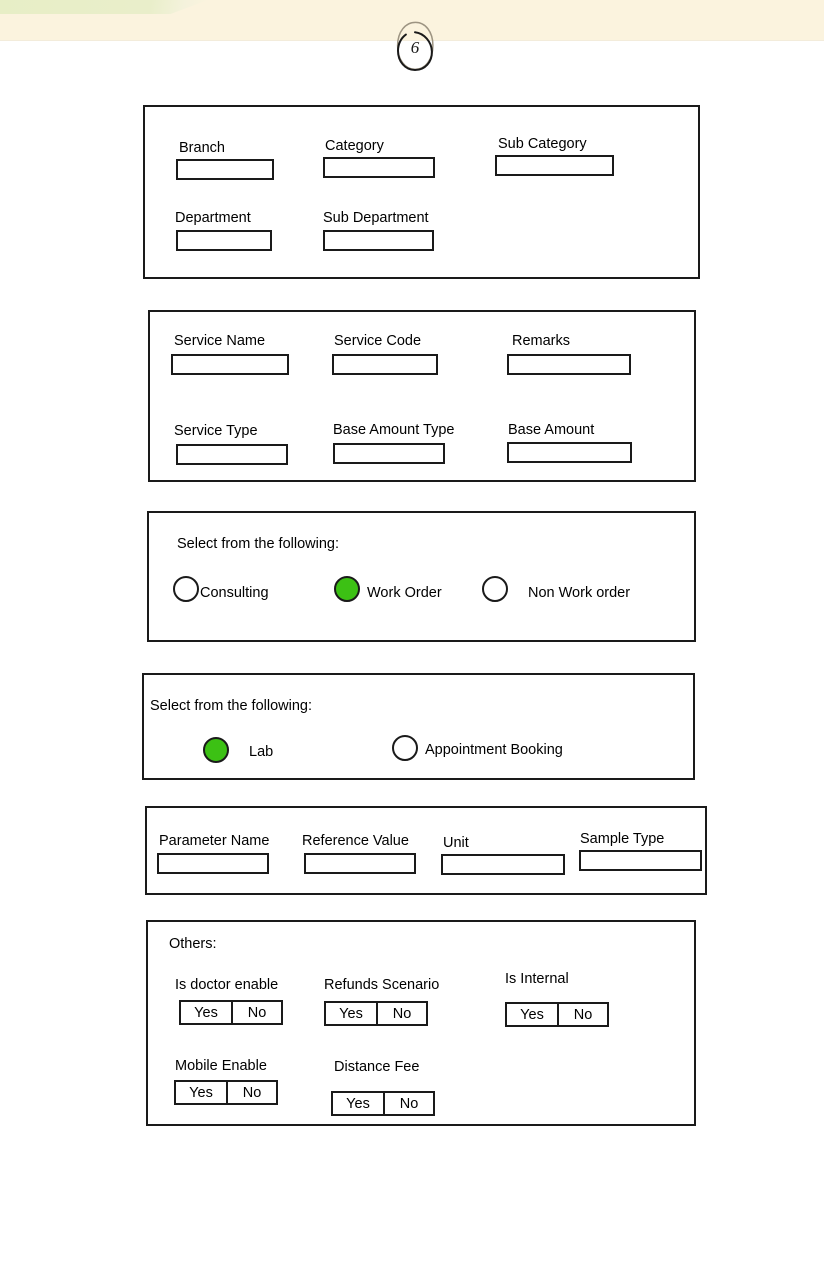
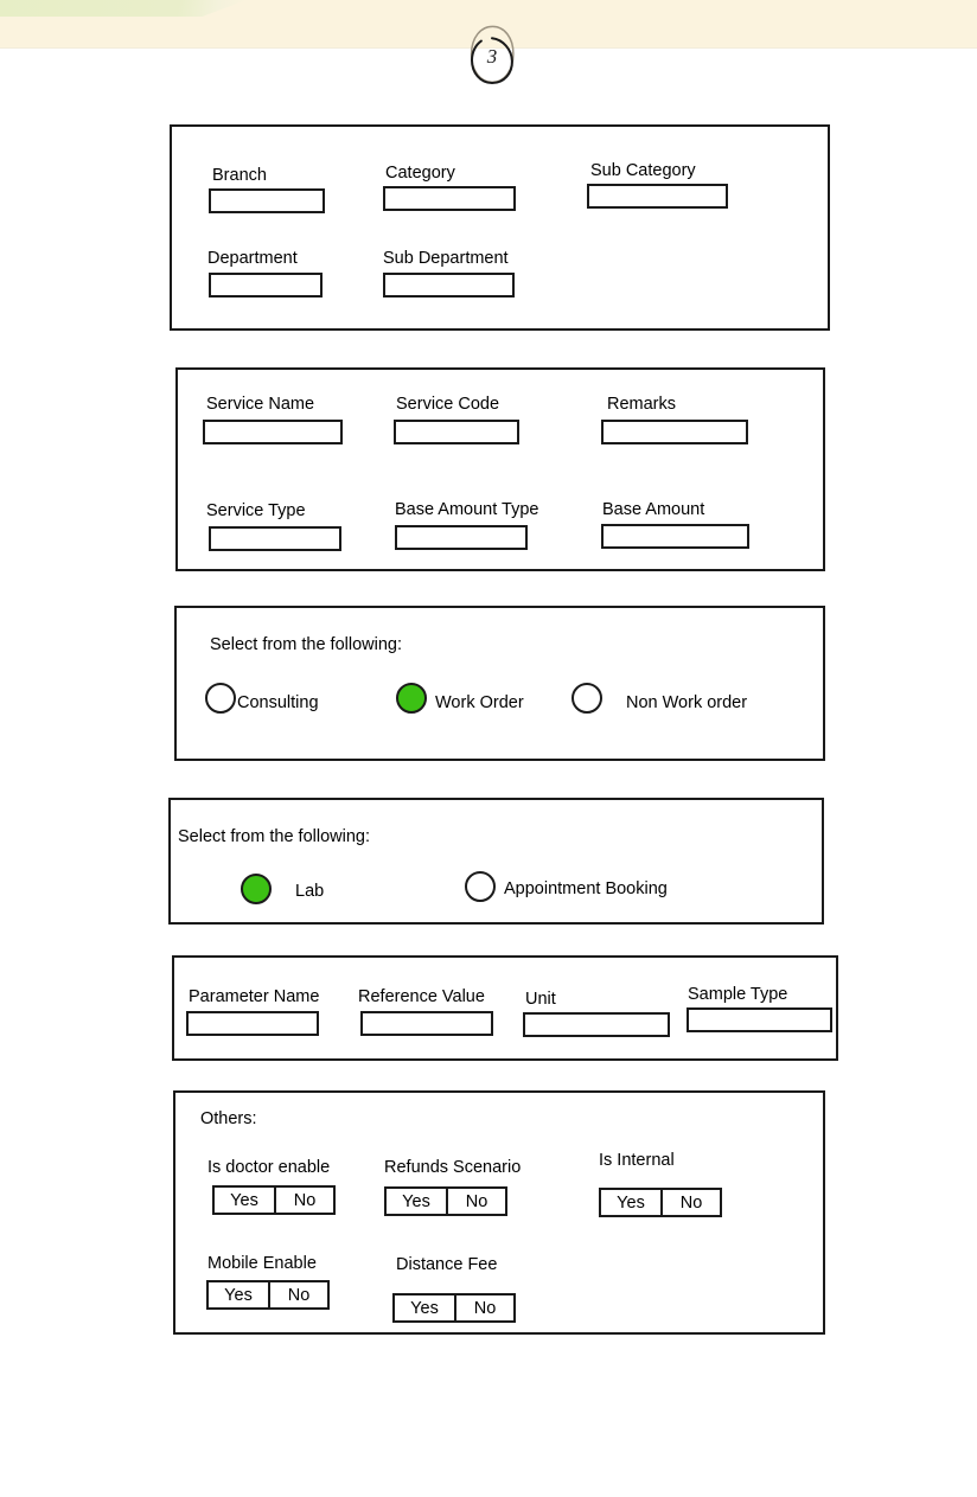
- 6
+ 3
  Branch
  Category
  Sub Category
  Department
  Sub Department
  Service Name
  Service Code
  Remarks
  Service Type
  Base Amount Type
  Base Amount
  Select from the following:
  Consulting
  Work Order
  Non Work order
  Select from the following:
  Lab
  Appointment Booking
  Parameter Name
  Reference Value
  Unit
  Sample Type
  Others:
  Is doctor enable
  Yes
  No
  Refunds Scenario
  Yes
  No
  Is Internal
  Yes
  No
  Mobile Enable
  Yes
  No
  Distance Fee
  Yes
  No
